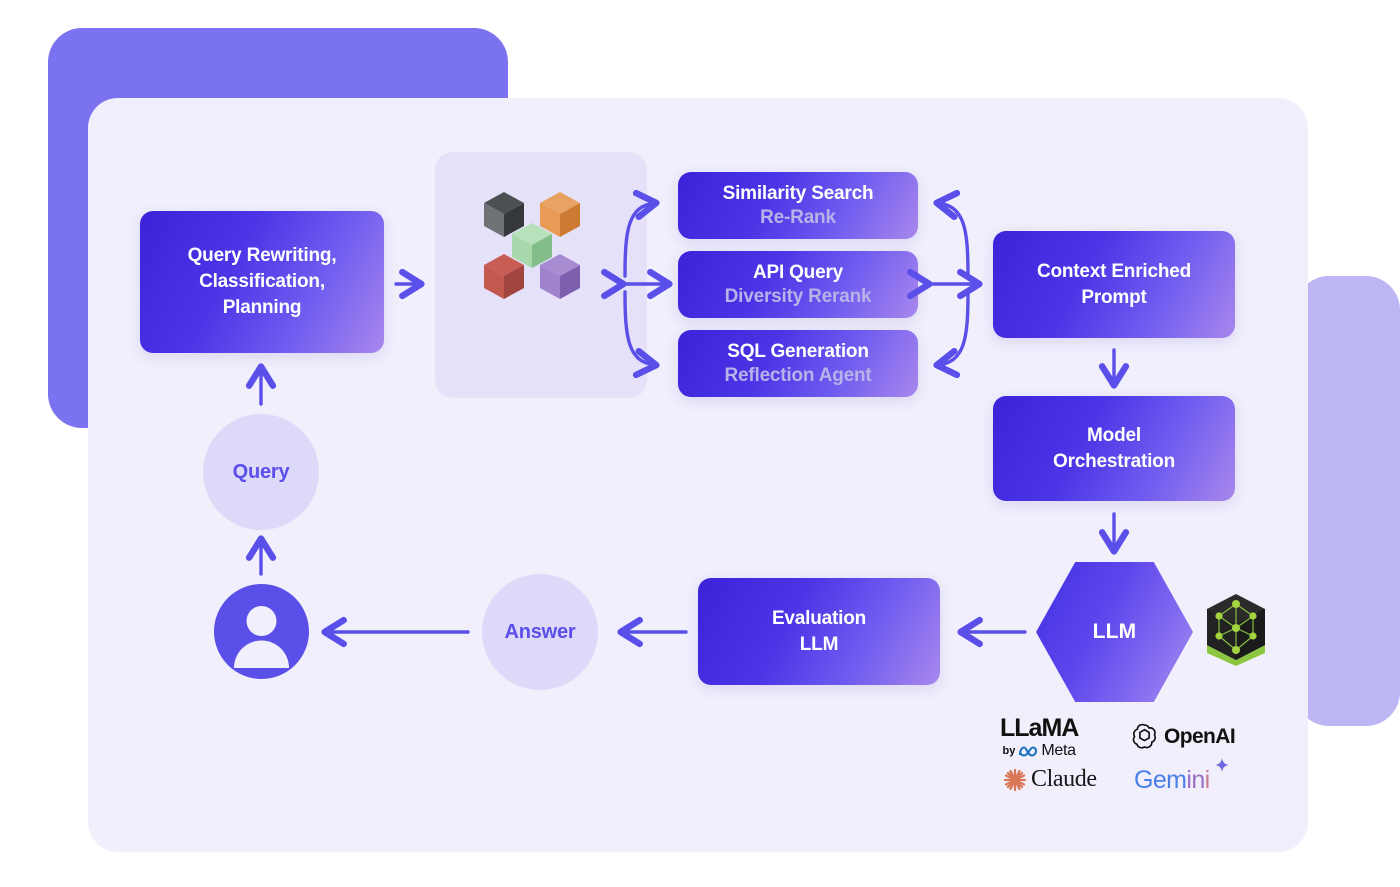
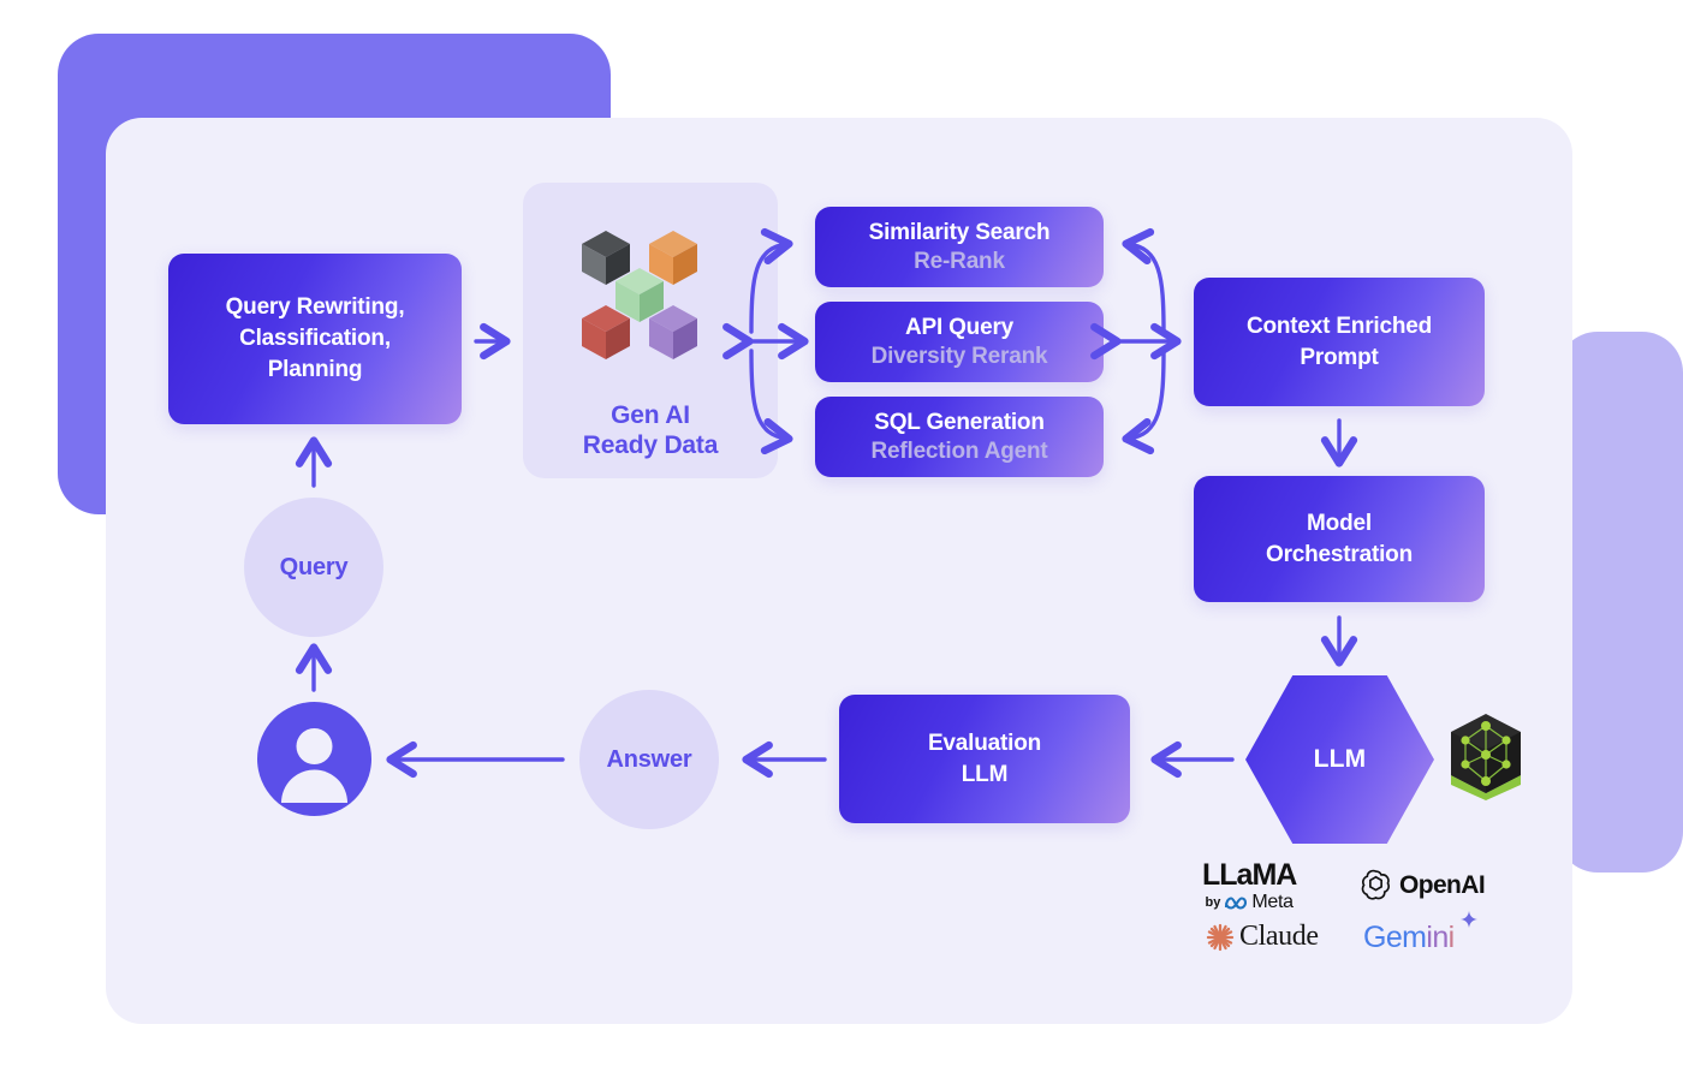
+ Gen AI
+ Ready Data
  Query Rewriting,
  Classification,
  Planning
  Similarity Search
  Re-Rank
  API Query
  Diversity Rerank
  SQL Generation
  Reflection Agent
  Context Enriched
  Prompt
  Model
  Orchestration
  Evaluation
  LLM
  Query
  Answer
  LLM
  LLaMA
  by
  Meta
  OpenAI
  Claude
  Gemini
